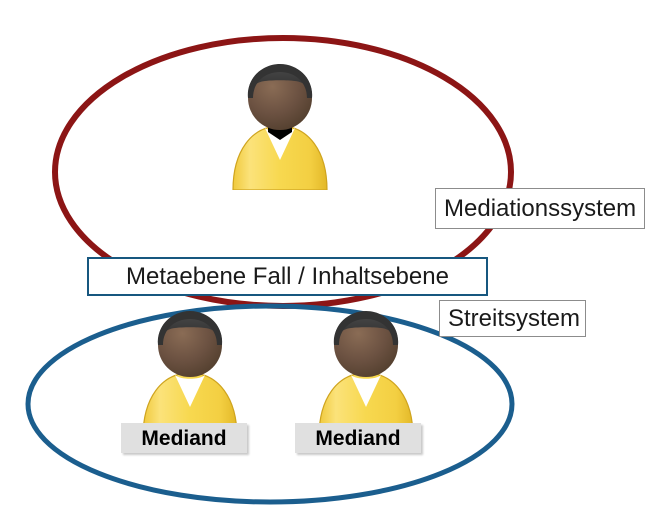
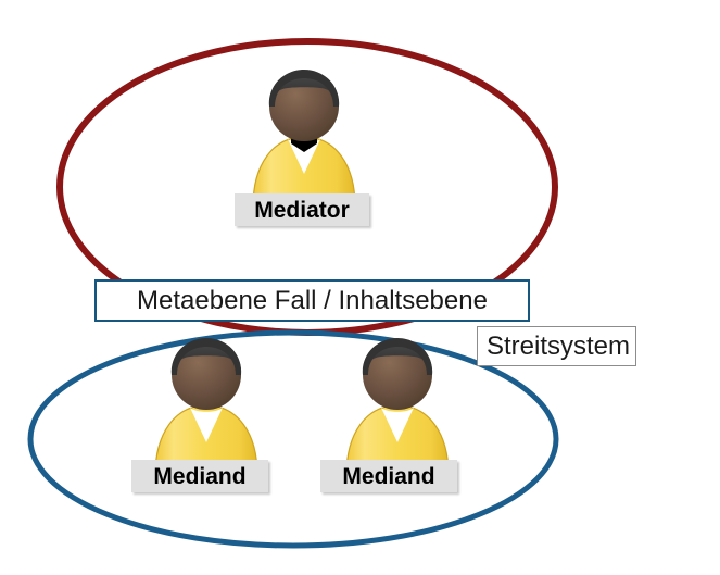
+ Mediator
  Mediand
  Mediand
  Metaebene Fall / Inhaltsebene
- Mediationssystem
  Streitsystem
